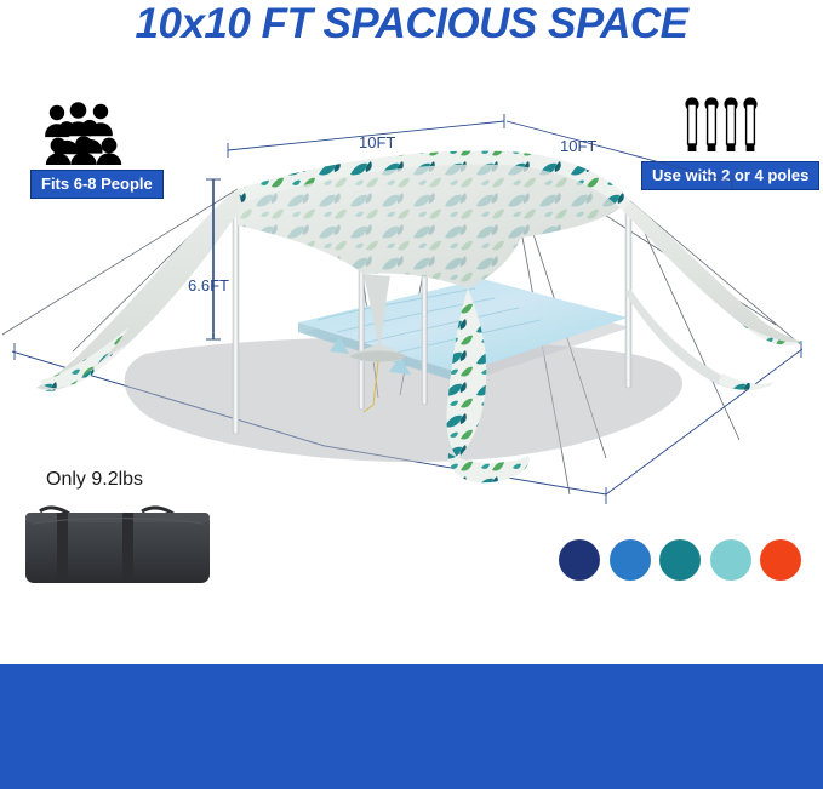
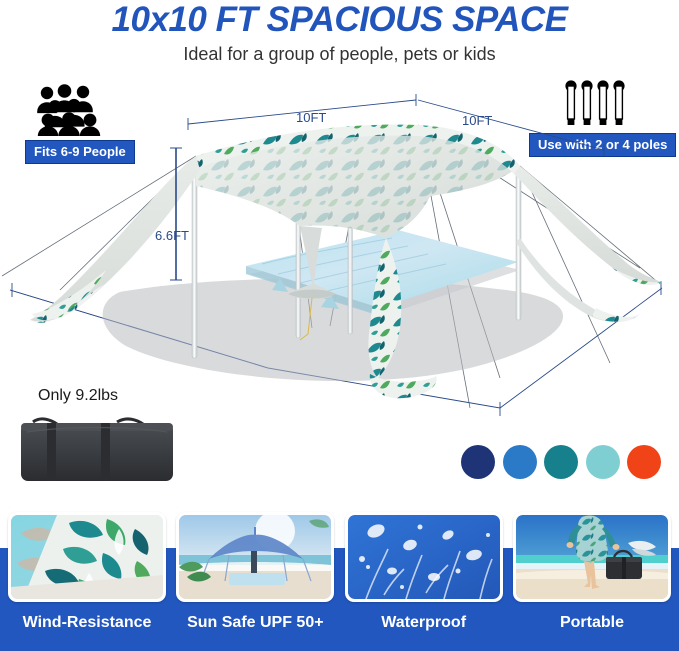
  10x10 FT SPACIOUS SPACE
+ Ideal for a group of people, pets or kids
- Fits 6-8 People
+ Fits 6-9 People
  Use with 2 or 4 poles
  10FT
  10FT
  6.6FT
  Only 9.2lbs
+ Wind-Resistance
+ Sun Safe UPF 50+
+ Waterproof
+ Portable
